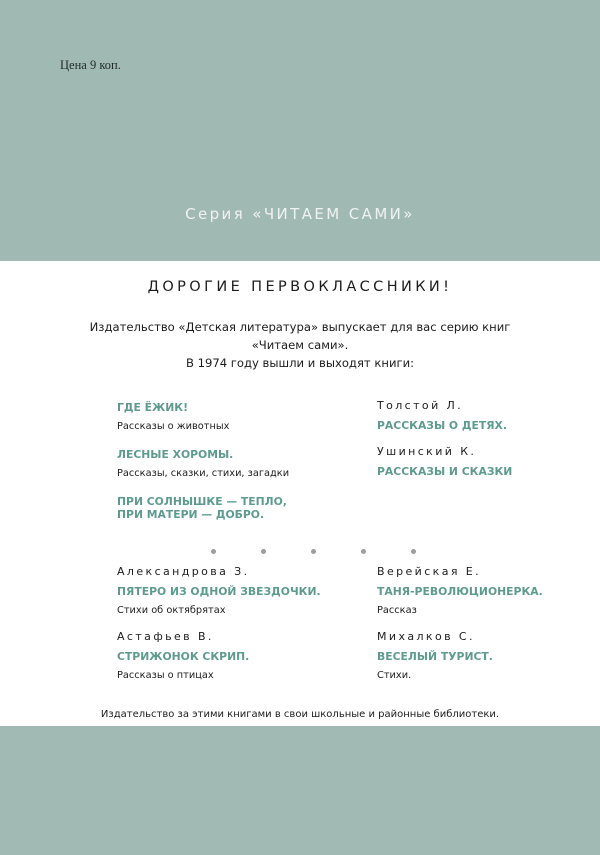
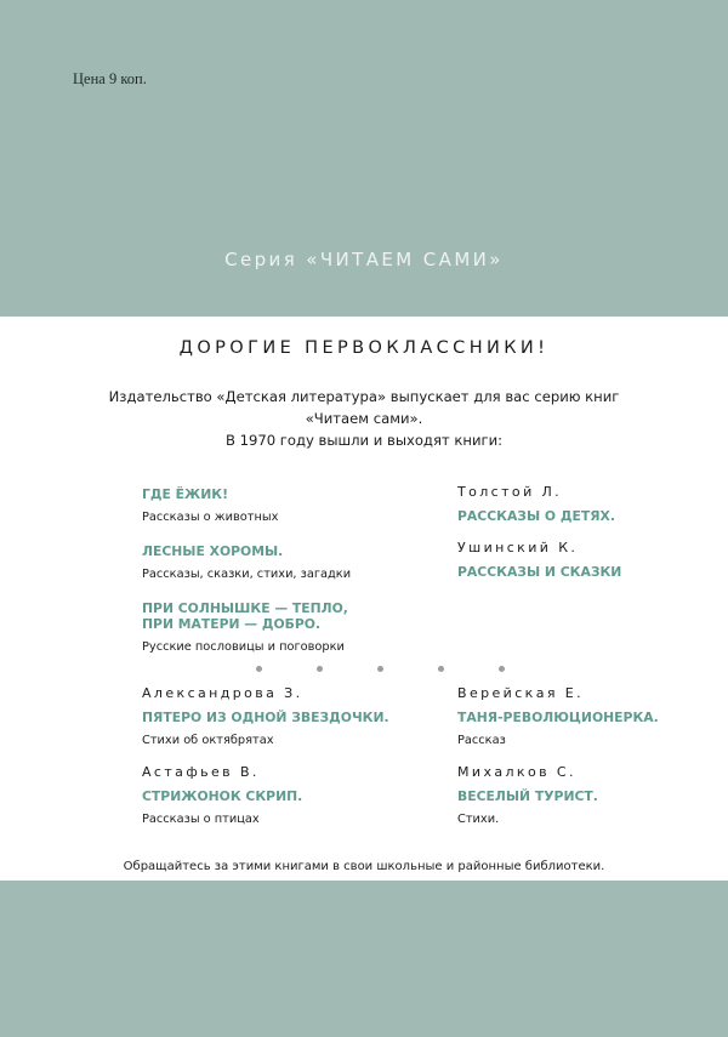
  Цена 9 коп.
  Серия «ЧИТАЕМ САМИ»
  ДОРОГИЕ ПЕРВОКЛАССНИКИ!
  Издательство «Детская литература» выпускает для вас серию книг
  «Читаем сами».
- В 1974 году вышли и выходят книги:
+ В 1970 году вышли и выходят книги:
  ГДЕ ЁЖИК!
  Рассказы о животных
  ЛЕСНЫЕ ХОРОМЫ.
  Рассказы, сказки, стихи, загадки
  ПРИ СОЛНЫШКЕ — ТЕПЛО,
  ПРИ МАТЕРИ — ДОБРО.
+ Русские пословицы и поговорки
  Толстой Л.
  РАССКАЗЫ О ДЕТЯХ.
  Ушинский К.
  РАССКАЗЫ И СКАЗКИ
  Александрова З.
  ПЯТЕРО ИЗ ОДНОЙ ЗВЕЗДОЧКИ.
  Стихи об октябрятах
  Астафьев В.
  СТРИЖОНОК СКРИП.
  Рассказы о птицах
  Верейская Е.
  ТАНЯ-РЕВОЛЮЦИОНЕРКА.
  Рассказ
  Михалков С.
  ВЕСЕЛЫЙ ТУРИСТ.
  Стихи.
- Издательство за этими книгами в свои школьные и районные библиотеки.
+ Обращайтесь за этими книгами в свои школьные и районные библиотеки.
